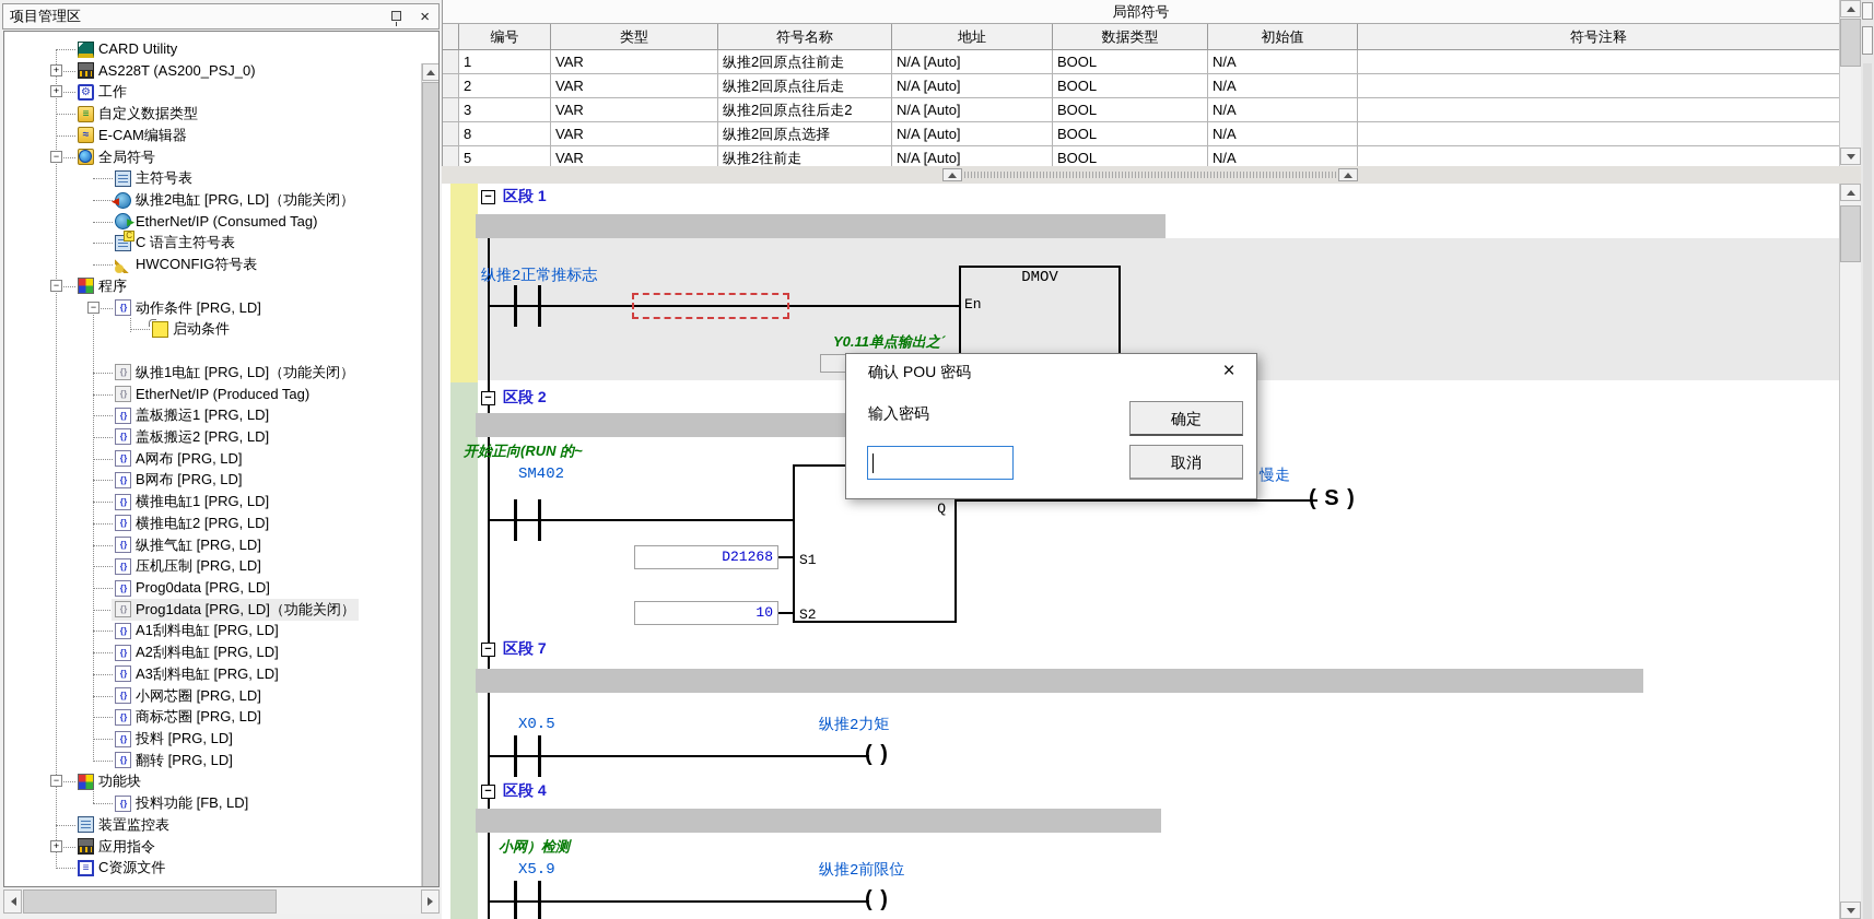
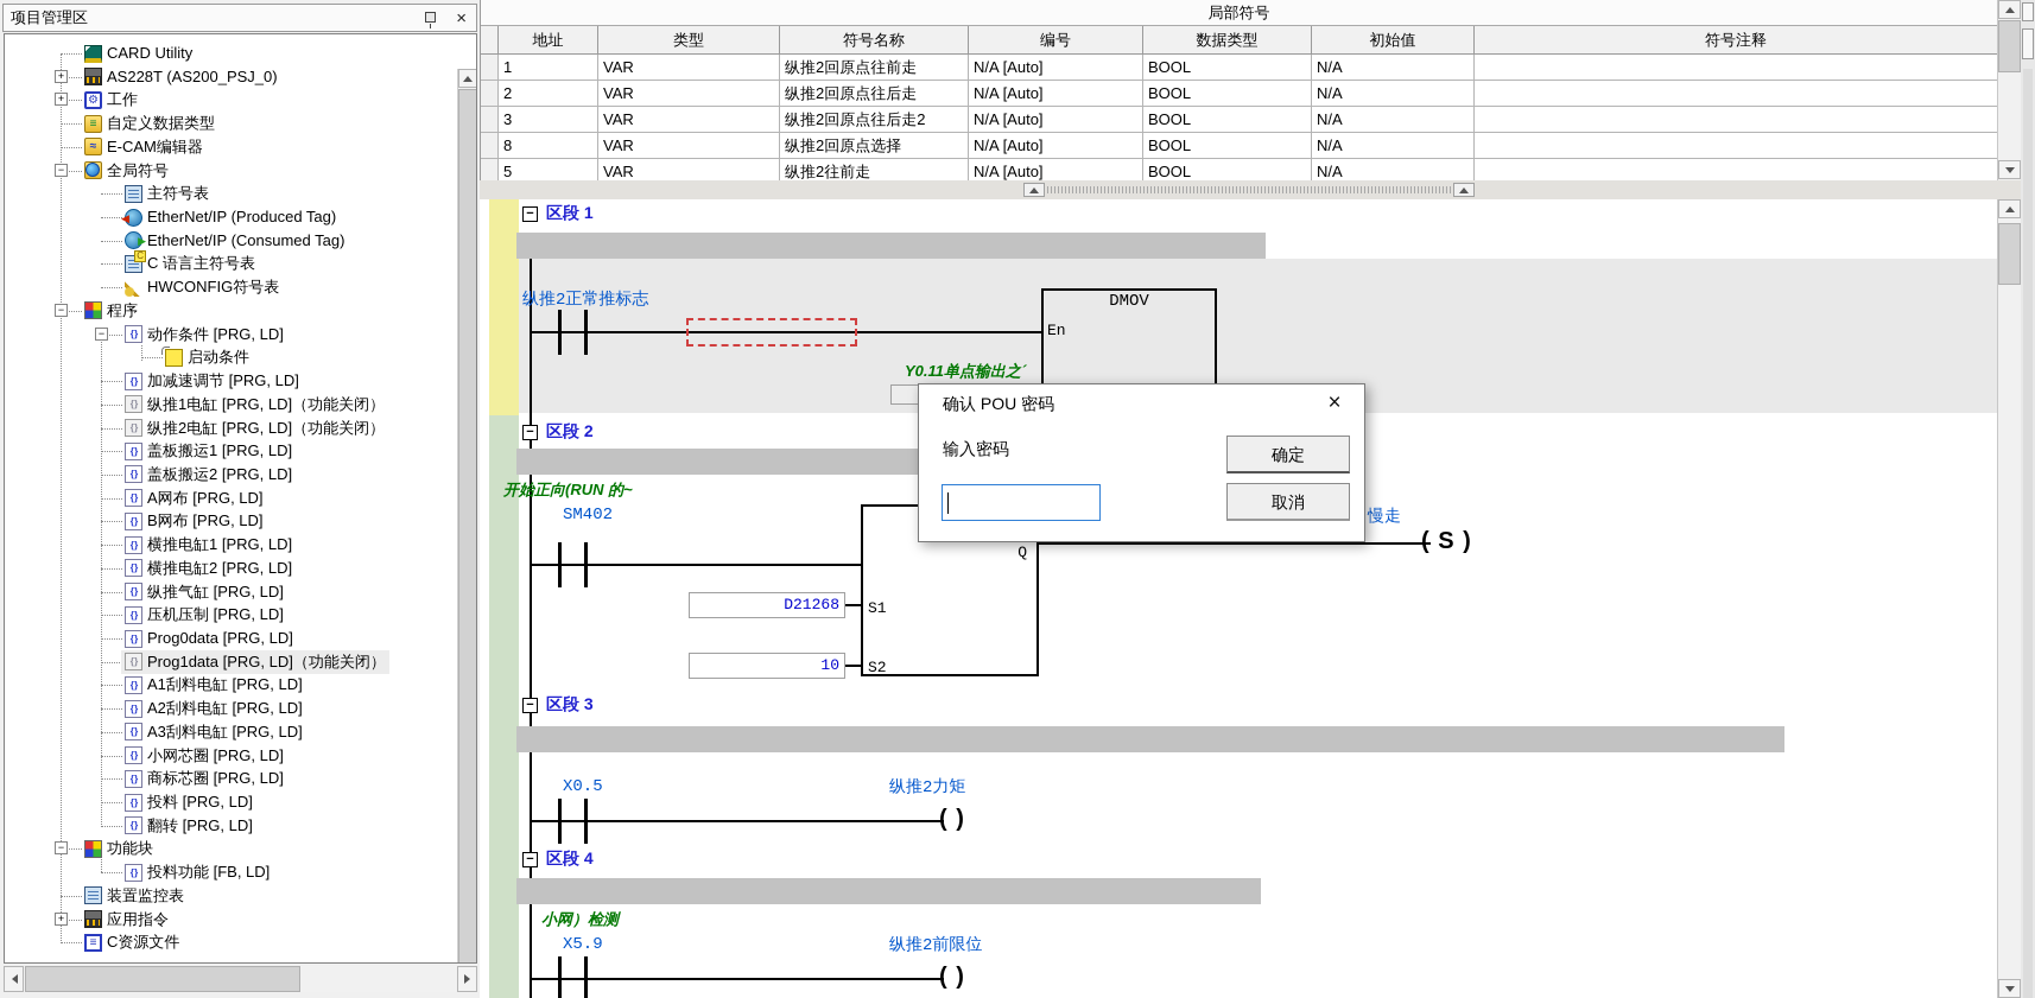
  项目管理区
  ×
  CARD Utility
  +
  AS228T (AS200_PSJ_0)
  +
  工作
  自定义数据类型
  E-CAM编辑器
  −
  全局符号
  主符号表
- 纵推2电缸 [PRG, LD]（功能关闭）
+ EtherNet/IP (Produced Tag)
  EtherNet/IP (Consumed Tag)
  C 语言主符号表
  HWCONFIG符号表
  −
  程序
  −
  动作条件 [PRG, LD]
  启动条件
+ 加减速调节 [PRG, LD]
  纵推1电缸 [PRG, LD]（功能关闭）
- EtherNet/IP (Produced Tag)
+ 纵推2电缸 [PRG, LD]（功能关闭）
  盖板搬运1 [PRG, LD]
  盖板搬运2 [PRG, LD]
  A网布 [PRG, LD]
  B网布 [PRG, LD]
  横推电缸1 [PRG, LD]
  横推电缸2 [PRG, LD]
  纵推气缸 [PRG, LD]
  压机压制 [PRG, LD]
  Prog0data [PRG, LD]
  Prog1data [PRG, LD]（功能关闭）
  A1刮料电缸 [PRG, LD]
  A2刮料电缸 [PRG, LD]
  A3刮料电缸 [PRG, LD]
  小网芯圈 [PRG, LD]
  商标芯圈 [PRG, LD]
  投料 [PRG, LD]
  翻转 [PRG, LD]
  −
  功能块
  投料功能 [FB, LD]
  装置监控表
  +
  应用指令
  C资源文件
  局部符号
- 编号
+ 地址
  类型
  符号名称
- 地址
+ 编号
  数据类型
  初始值
  符号注释
  1
  VAR
  纵推2回原点往前走
  N/A [Auto]
  BOOL
  N/A
  2
  VAR
  纵推2回原点往后走
  N/A [Auto]
  BOOL
  N/A
  3
  VAR
  纵推2回原点往后走2
  N/A [Auto]
  BOOL
  N/A
  8
  VAR
  纵推2回原点选择
  N/A [Auto]
  BOOL
  N/A
  5
  VAR
  纵推2往前走
  N/A [Auto]
  BOOL
  N/A
  −
  区段 1
  纵推2正常推标志
  Y0.11单点输出之´
  DMOV
  En
  −
  区段 2
  开始正向(RUN 的~
  SM402
  Q
  S1
  S2
  D21268
  10
  慢走
  ( S )
  −
- 区段 7
+ 区段 3
  X0.5
  纵推2力矩
  ( )
  −
  区段 4
  小网）检测
  X5.9
  纵推2前限位
  ( )
  确认 POU 密码
  ×
  输入密码
  确定
  取消
